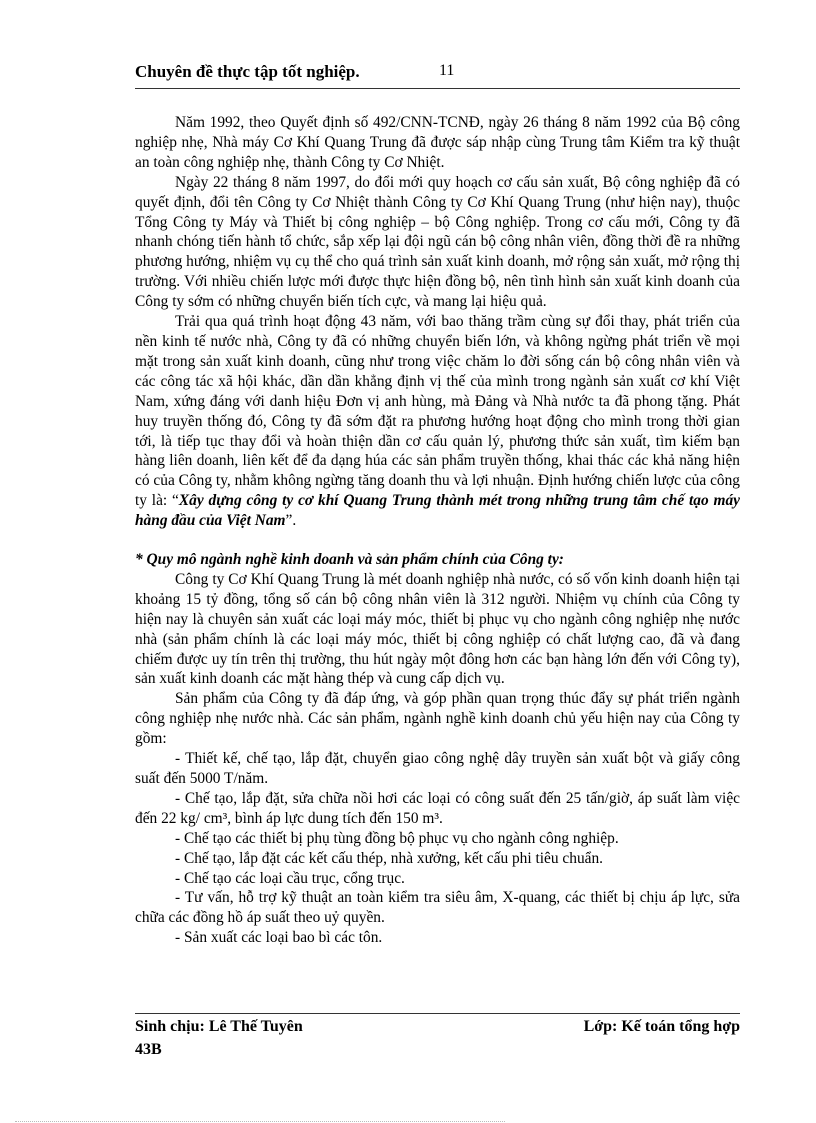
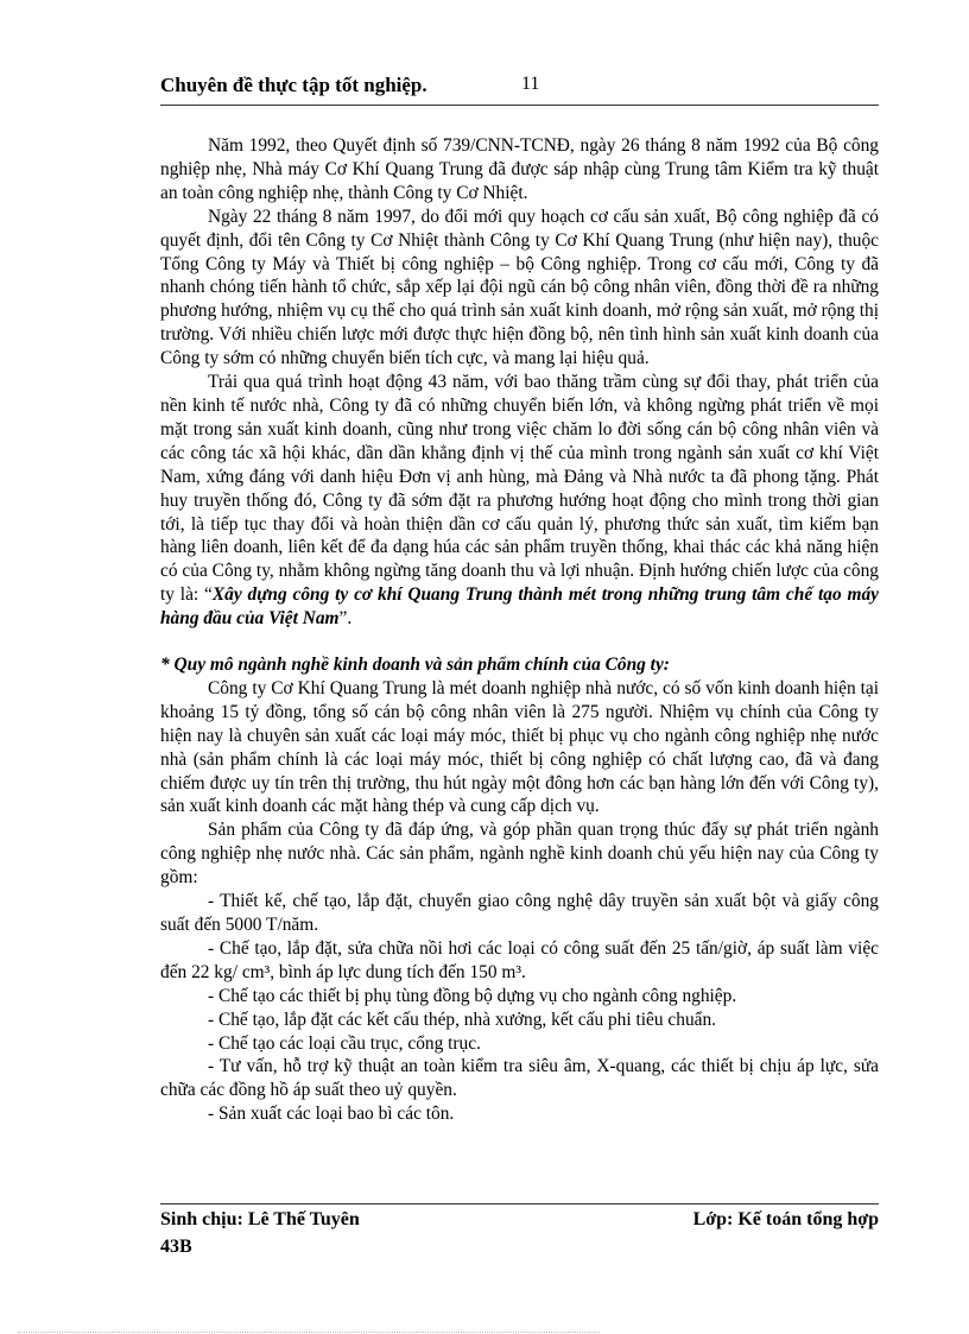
  Chuyên đề thực tập tốt nghiệp.
  11
- Năm 1992, theo Quyết định số 492/CNN-TCNĐ, ngày 26 tháng 8 năm 1992 của Bộ công nghiệp nhẹ, Nhà máy Cơ Khí Quang Trung đã được sáp nhập cùng Trung tâm Kiểm tra kỹ thuật an toàn công nghiệp nhẹ, thành Công ty Cơ Nhiệt.
+ Năm 1992, theo Quyết định số 739/CNN-TCNĐ, ngày 26 tháng 8 năm 1992 của Bộ công nghiệp nhẹ, Nhà máy Cơ Khí Quang Trung đã được sáp nhập cùng Trung tâm Kiểm tra kỹ thuật an toàn công nghiệp nhẹ, thành Công ty Cơ Nhiệt.
  Ngày 22 tháng 8 năm 1997, do đổi mới quy hoạch cơ cấu sản xuất, Bộ công nghiệp đã có quyết định, đổi tên Công ty Cơ Nhiệt thành Công ty Cơ Khí Quang Trung (như hiện nay), thuộc Tổng Công ty Máy và Thiết bị công nghiệp – bộ Công nghiệp. Trong cơ cấu mới, Công ty đã nhanh chóng tiến hành tổ chức, sắp xếp lại đội ngũ cán bộ công nhân viên, đồng thời đề ra những phương hướng, nhiệm vụ cụ thể cho quá trình sản xuất kinh doanh, mở rộng sản xuất, mở rộng thị trường. Với nhiều chiến lược mới được thực hiện đồng bộ, nên tình hình sản xuất kinh doanh của Công ty sớm có những chuyển biến tích cực, và mang lại hiệu quả.
  Trải qua quá trình hoạt động 43 năm, với bao thăng trầm cùng sự đổi thay, phát triển của nền kinh tế nước nhà, Công ty đã có những chuyển biến lớn, và không ngừng phát triển về mọi mặt trong sản xuất kinh doanh, cũng như trong việc chăm lo đời sống cán bộ công nhân viên và các công tác xã hội khác, dần dần khẳng định vị thế của mình trong ngành sản xuất cơ khí Việt Nam, xứng đáng với danh hiệu Đơn vị anh hùng, mà Đảng và Nhà nước ta đã phong tặng. Phát huy truyền thống đó, Công ty đã sớm đặt ra phương hướng hoạt động cho mình trong thời gian tới, là tiếp tục thay đổi và hoàn thiện dần cơ cấu quản lý, phương thức sản xuất, tìm kiếm bạn hàng liên doanh, liên kết để đa dạng húa các sản phẩm truyền thống, khai thác các khả năng hiện có của Công ty, nhằm không ngừng tăng doanh thu và lợi nhuận. Định hướng chiến lược của công ty là: “Xây dựng công ty cơ khí Quang Trung thành mét trong những trung tâm chế tạo máy hàng đầu của Việt Nam”.
  * Quy mô ngành nghề kinh doanh và sản phẩm chính của Công ty:
- Công ty Cơ Khí Quang Trung là mét doanh nghiệp nhà nước, có số vốn kinh doanh hiện tại khoảng 15 tỷ đồng, tổng số cán bộ công nhân viên là 312 người. Nhiệm vụ chính của Công ty hiện nay là chuyên sản xuất các loại máy móc, thiết bị phục vụ cho ngành công nghiệp nhẹ nước nhà (sản phẩm chính là các loại máy móc, thiết bị công nghiệp có chất lượng cao, đã và đang chiếm được uy tín trên thị trường, thu hút ngày một đông hơn các bạn hàng lớn đến với Công ty), sản xuất kinh doanh các mặt hàng thép và cung cấp dịch vụ.
+ Công ty Cơ Khí Quang Trung là mét doanh nghiệp nhà nước, có số vốn kinh doanh hiện tại khoảng 15 tỷ đồng, tổng số cán bộ công nhân viên là 275 người. Nhiệm vụ chính của Công ty hiện nay là chuyên sản xuất các loại máy móc, thiết bị phục vụ cho ngành công nghiệp nhẹ nước nhà (sản phẩm chính là các loại máy móc, thiết bị công nghiệp có chất lượng cao, đã và đang chiếm được uy tín trên thị trường, thu hút ngày một đông hơn các bạn hàng lớn đến với Công ty), sản xuất kinh doanh các mặt hàng thép và cung cấp dịch vụ.
  Sản phẩm của Công ty đã đáp ứng, và góp phần quan trọng thúc đẩy sự phát triển ngành công nghiệp nhẹ nước nhà. Các sản phẩm, ngành nghề kinh doanh chủ yếu hiện nay của Công ty gồm:
  - Thiết kế, chế tạo, lắp đặt, chuyển giao công nghệ dây truyền sản xuất bột và giấy công suất đến 5000 T/năm.
  - Chế tạo, lắp đặt, sửa chữa nồi hơi các loại có công suất đến 25 tấn/giờ, áp suất làm việc đến 22 kg/ cm³, bình áp lực dung tích đến 150 m³.
- - Chế tạo các thiết bị phụ tùng đồng bộ phục vụ cho ngành công nghiệp.
+ - Chế tạo các thiết bị phụ tùng đồng bộ dựng vụ cho ngành công nghiệp.
  - Chế tạo, lắp đặt các kết cấu thép, nhà xưởng, kết cấu phi tiêu chuẩn.
  - Chế tạo các loại cầu trục, cổng trục.
  - Tư vấn, hỗ trợ kỹ thuật an toàn kiểm tra siêu âm, X-quang, các thiết bị chịu áp lực, sửa chữa các đồng hồ áp suất theo uỷ quyền.
  - Sản xuất các loại bao bì các tôn.
  Sinh chịu: Lê Thế Tuyên
  Lớp: Kế toán tổng hợp
  43B
